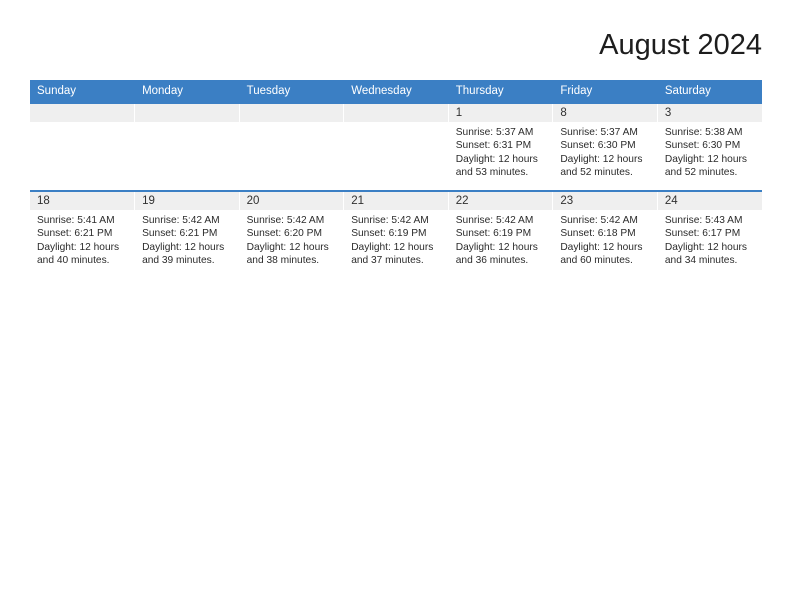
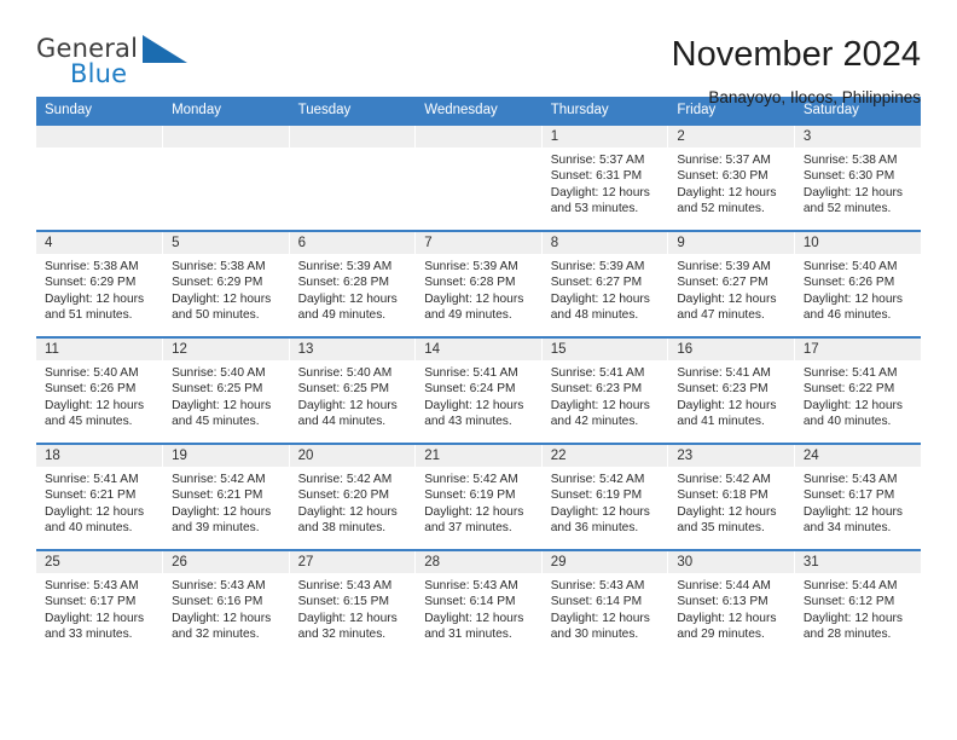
+ General
+ Blue
- August 2024
+ November 2024
+ Banayoyo, Ilocos, Philippines
  Sunday	Monday	Tuesday	Wednesday	Thursday	Friday	Saturday
- 				1Sunrise: 5:37 AMSunset: 6:31 PMDaylight: 12 hoursand 53 minutes.	8Sunrise: 5:37 AMSunset: 6:30 PMDaylight: 12 hoursand 52 minutes.	3Sunrise: 5:38 AMSunset: 6:30 PMDaylight: 12 hoursand 52 minutes.
+ 				1Sunrise: 5:37 AMSunset: 6:31 PMDaylight: 12 hoursand 53 minutes.	2Sunrise: 5:37 AMSunset: 6:30 PMDaylight: 12 hoursand 52 minutes.	3Sunrise: 5:38 AMSunset: 6:30 PMDaylight: 12 hoursand 52 minutes.
+ 4Sunrise: 5:38 AMSunset: 6:29 PMDaylight: 12 hoursand 51 minutes.	5Sunrise: 5:38 AMSunset: 6:29 PMDaylight: 12 hoursand 50 minutes.	6Sunrise: 5:39 AMSunset: 6:28 PMDaylight: 12 hoursand 49 minutes.	7Sunrise: 5:39 AMSunset: 6:28 PMDaylight: 12 hoursand 49 minutes.	8Sunrise: 5:39 AMSunset: 6:27 PMDaylight: 12 hoursand 48 minutes.	9Sunrise: 5:39 AMSunset: 6:27 PMDaylight: 12 hoursand 47 minutes.	10Sunrise: 5:40 AMSunset: 6:26 PMDaylight: 12 hoursand 46 minutes.
+ 11Sunrise: 5:40 AMSunset: 6:26 PMDaylight: 12 hoursand 45 minutes.	12Sunrise: 5:40 AMSunset: 6:25 PMDaylight: 12 hoursand 45 minutes.	13Sunrise: 5:40 AMSunset: 6:25 PMDaylight: 12 hoursand 44 minutes.	14Sunrise: 5:41 AMSunset: 6:24 PMDaylight: 12 hoursand 43 minutes.	15Sunrise: 5:41 AMSunset: 6:23 PMDaylight: 12 hoursand 42 minutes.	16Sunrise: 5:41 AMSunset: 6:23 PMDaylight: 12 hoursand 41 minutes.	17Sunrise: 5:41 AMSunset: 6:22 PMDaylight: 12 hoursand 40 minutes.
- 18Sunrise: 5:41 AMSunset: 6:21 PMDaylight: 12 hoursand 40 minutes.	19Sunrise: 5:42 AMSunset: 6:21 PMDaylight: 12 hoursand 39 minutes.	20Sunrise: 5:42 AMSunset: 6:20 PMDaylight: 12 hoursand 38 minutes.	21Sunrise: 5:42 AMSunset: 6:19 PMDaylight: 12 hoursand 37 minutes.	22Sunrise: 5:42 AMSunset: 6:19 PMDaylight: 12 hoursand 36 minutes.	23Sunrise: 5:42 AMSunset: 6:18 PMDaylight: 12 hoursand 60 minutes.	24Sunrise: 5:43 AMSunset: 6:17 PMDaylight: 12 hoursand 34 minutes.
+ 18Sunrise: 5:41 AMSunset: 6:21 PMDaylight: 12 hoursand 40 minutes.	19Sunrise: 5:42 AMSunset: 6:21 PMDaylight: 12 hoursand 39 minutes.	20Sunrise: 5:42 AMSunset: 6:20 PMDaylight: 12 hoursand 38 minutes.	21Sunrise: 5:42 AMSunset: 6:19 PMDaylight: 12 hoursand 37 minutes.	22Sunrise: 5:42 AMSunset: 6:19 PMDaylight: 12 hoursand 36 minutes.	23Sunrise: 5:42 AMSunset: 6:18 PMDaylight: 12 hoursand 35 minutes.	24Sunrise: 5:43 AMSunset: 6:17 PMDaylight: 12 hoursand 34 minutes.
+ 25Sunrise: 5:43 AMSunset: 6:17 PMDaylight: 12 hoursand 33 minutes.	26Sunrise: 5:43 AMSunset: 6:16 PMDaylight: 12 hoursand 32 minutes.	27Sunrise: 5:43 AMSunset: 6:15 PMDaylight: 12 hoursand 32 minutes.	28Sunrise: 5:43 AMSunset: 6:14 PMDaylight: 12 hoursand 31 minutes.	29Sunrise: 5:43 AMSunset: 6:14 PMDaylight: 12 hoursand 30 minutes.	30Sunrise: 5:44 AMSunset: 6:13 PMDaylight: 12 hoursand 29 minutes.	31Sunrise: 5:44 AMSunset: 6:12 PMDaylight: 12 hoursand 28 minutes.
